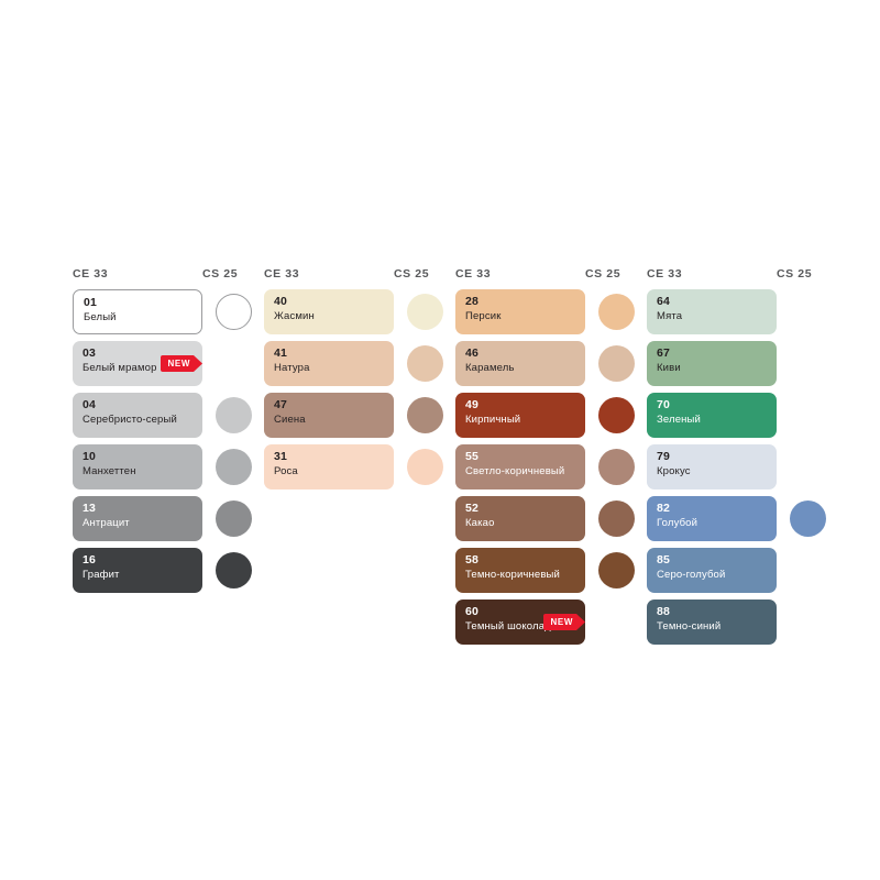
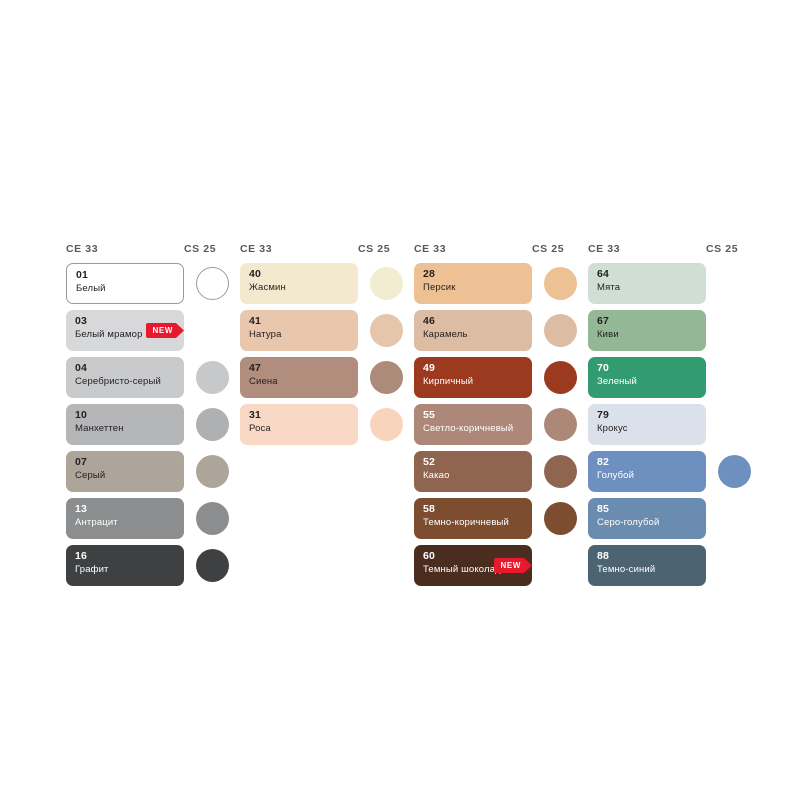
  CE 33
  CS 25
  01
  Белый
  03
  Белый мрамор
  NEW
  04
  Серебристо-серый
  10
  Манхеттен
+ 07
+ Серый
  13
  Антрацит
  16
  Графит
  CE 33
  CS 25
  40
  Жасмин
  41
  Натура
  47
  Сиена
  31
  Роса
  CE 33
  CS 25
  28
  Персик
  46
  Карамель
  49
  Кирпичный
  55
  Светло-коричневый
  52
  Какао
  58
  Темно-коричневый
  60
  Темный шокола
  NEW
  CE 33
  CS 25
  64
  Мята
  67
  Киви
  70
  Зеленый
  79
  Крокус
  82
  Голубой
  85
  Серо-голубой
  88
  Темно-синий
